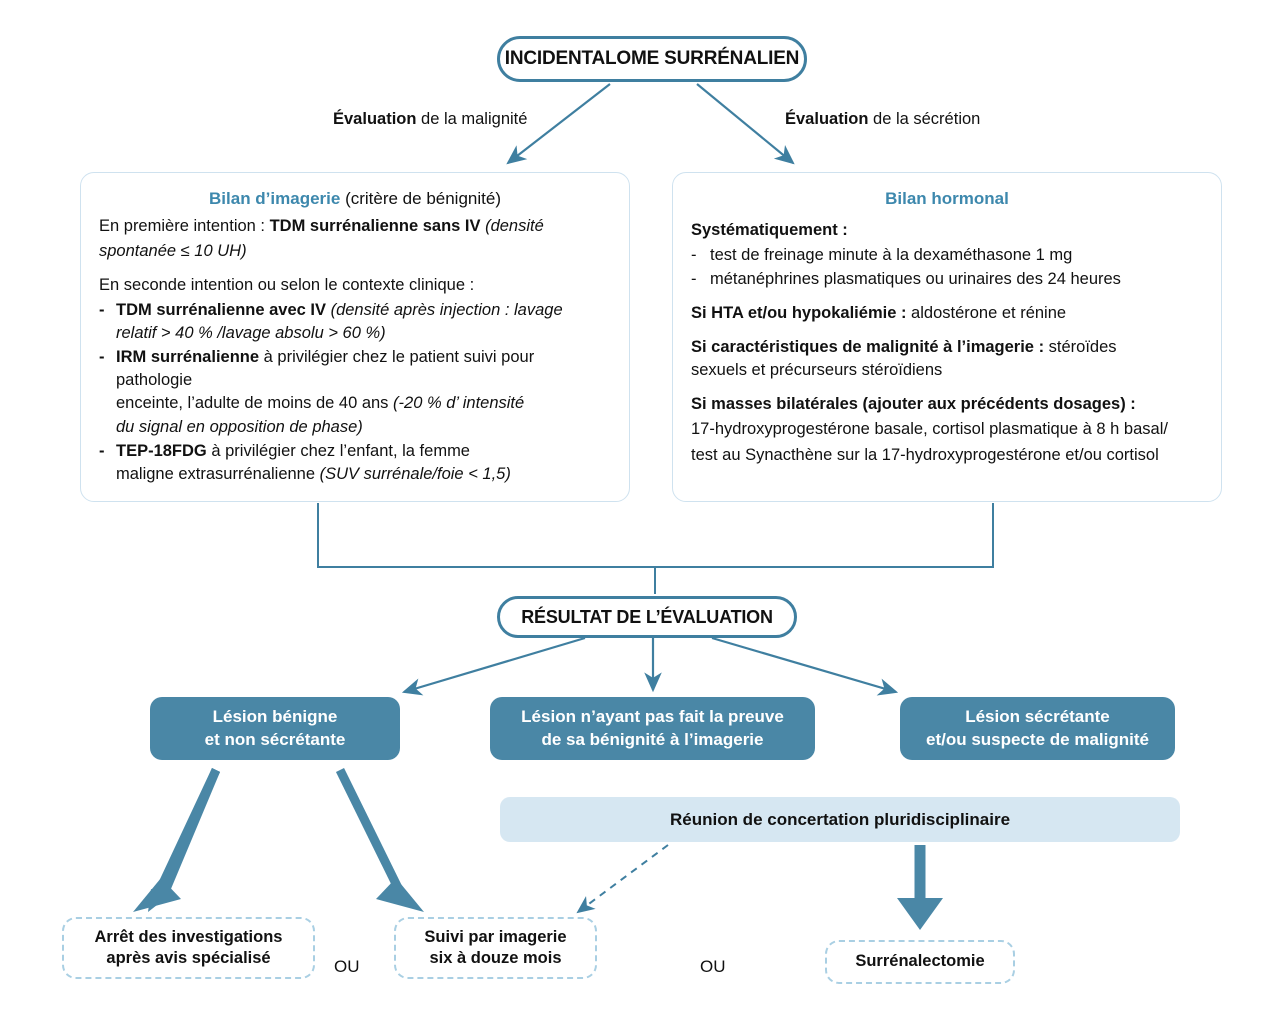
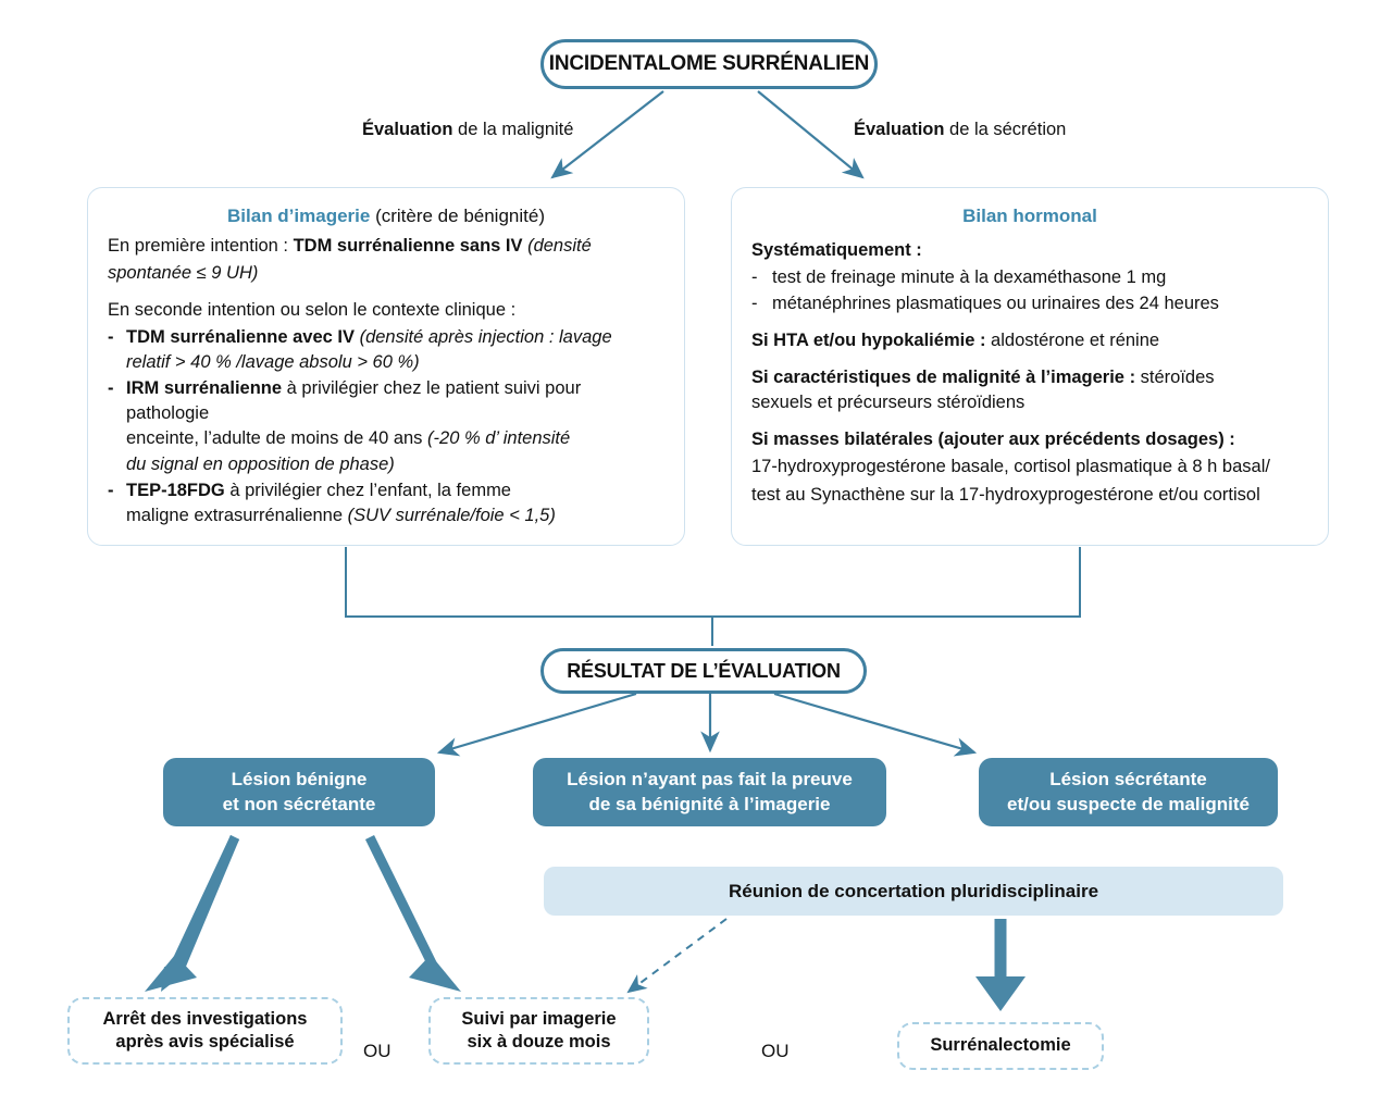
  INCIDENTALOME SURRÉNALIEN
  Évaluation de la malignité
  Évaluation de la sécrétion
  Bilan d’imagerie (critère de bénignité)
  En première intention : TDM surrénalienne sans IV (densité
- spontanée ≤ 10 UH)
+ spontanée ≤ 9 UH)
  En seconde intention ou selon le contexte clinique :
  -
  TDM surrénalienne avec IV (densité après injection : lavage
  relatif > 40 % /lavage absolu > 60 %)
  -
  IRM surrénalienne à privilégier chez le patient suivi pour pathologie
  enceinte, l’adulte de moins de 40 ans (-20 % d’ intensité
  du signal en opposition de phase)
  -
  TEP-18FDG à privilégier chez l’enfant, la femme
  maligne extrasurrénalienne (SUV surrénale/foie < 1,5)
  Bilan hormonal
  Systématiquement :
  -
  test de freinage minute à la dexaméthasone 1 mg
  -
  métanéphrines plasmatiques ou urinaires des 24 heures
  Si HTA et/ou hypokaliémie : aldostérone et rénine
  Si caractéristiques de malignité à l’imagerie : stéroïdes
  sexuels et précurseurs stéroïdiens
  Si masses bilatérales (ajouter aux précédents dosages) :
  17-hydroxyprogestérone basale, cortisol plasmatique à 8 h basal/
  test au Synacthène sur la 17-hydroxyprogestérone et/ou cortisol
  RÉSULTAT DE L’ÉVALUATION
  Lésion bénigne
  et non sécrétante
  Lésion n’ayant pas fait la preuve
  de sa bénignité à l’imagerie
  Lésion sécrétante
  et/ou suspecte de malignité
  Réunion de concertation pluridisciplinaire
  Arrêt des investigations
  après avis spécialisé
  OU
  Suivi par imagerie
  six à douze mois
  OU
  Surrénalectomie
